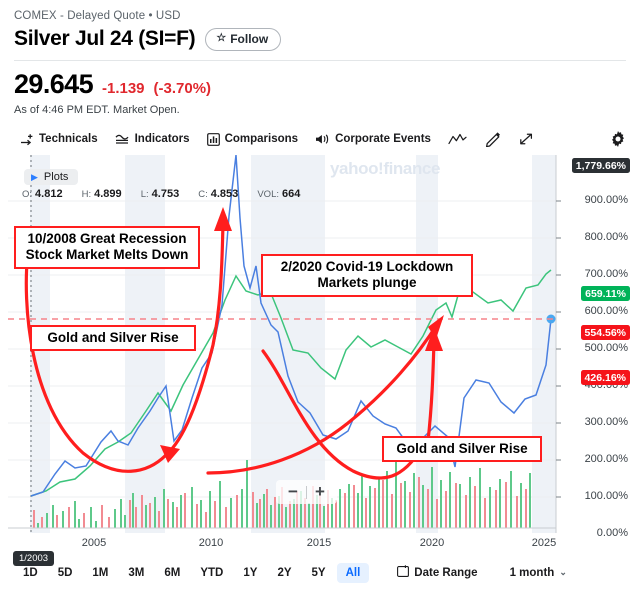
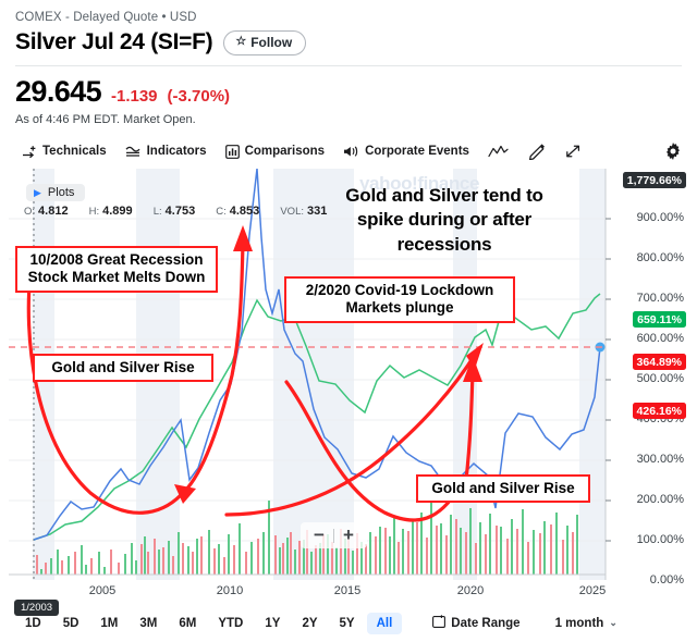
  COMEX - Delayed Quote • USD
  Silver Jul 24 (SI=F)
  ☆
  Follow
  29.645
  -1.139
  (-3.70%)
  As of 4:46 PM EDT. Market Open.
  Technicals
  Indicators
  Comparisons
  Corporate Events
  ▶
  Plots
- O: 4.812 H: 4.899 L: 4.753 C: 4.853 VOL: 664
+ O: 4.812 H: 4.899 L: 4.753 C: 4.853 VOL: 331
  yahoo!finance
  1,779.66%
  900.00%
  800.00%
  700.00%
  659.11%
  600.00%
- 554.56%
+ 364.89%
  500.00%
  400.00%
  426.16%
  300.00%
  200.00%
  100.00%
  0.00%
  −
  +
  10/2008 Great Recession
  Stock Market Melts Down
  Gold and Silver Rise
  2/2020 Covid-19 Lockdown
  Markets plunge
  Gold and Silver Rise
+ Gold and Silver tend to
+ spike during or after
+ recessions
  2005
  2010
  2015
  2020
  2025
  1/2003
  1D
  5D
  1M
  3M
  6M
  YTD
  1Y
  2Y
  5Y
  All
  Date Range
  1 month
  ⌄
